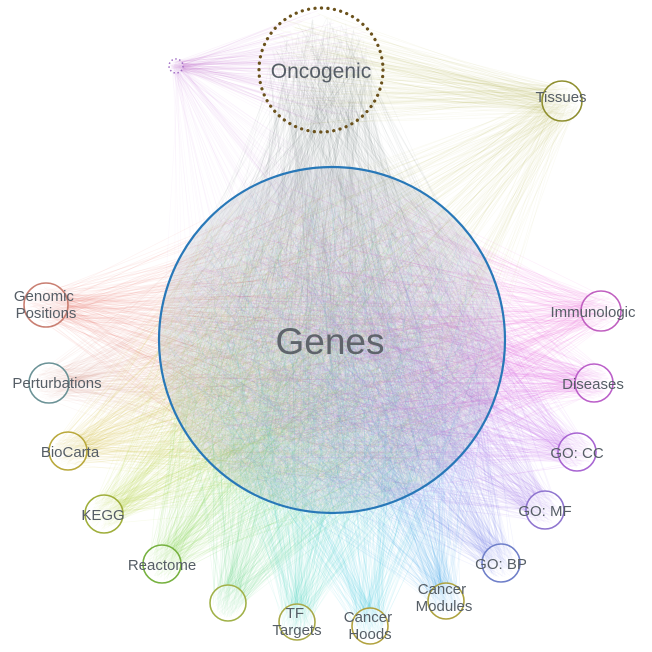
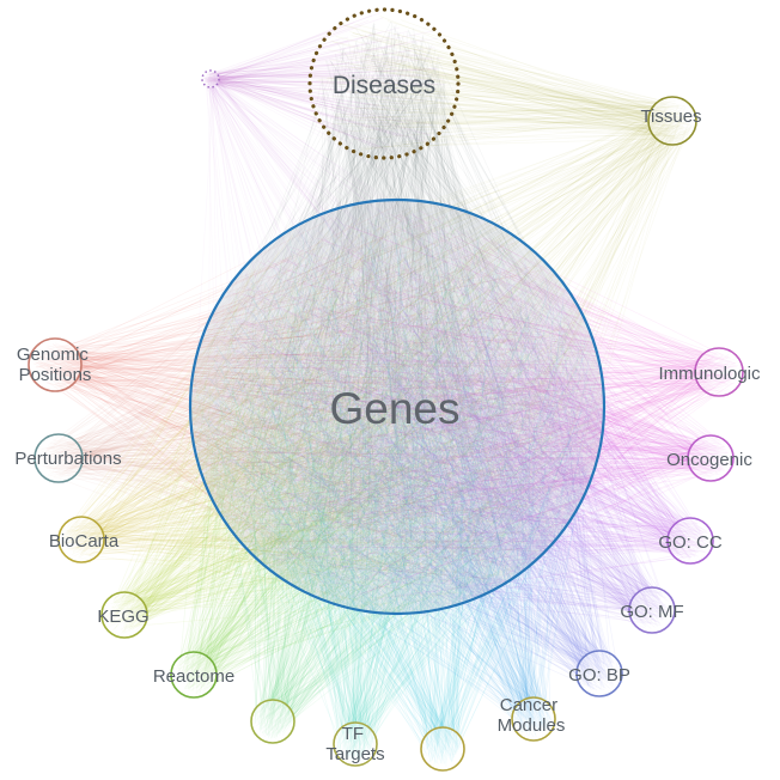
  Genes
- Oncogenic
+ Diseases
  Tissues
  Genomic Positions
  Perturbations
  BioCarta
  KEGG
  Reactome
  TF Targets
- Cancer Hoods
  Cancer Modules
  GO: BP
  GO: MF
  GO: CC
- Diseases
+ Oncogenic
  Immunologic
